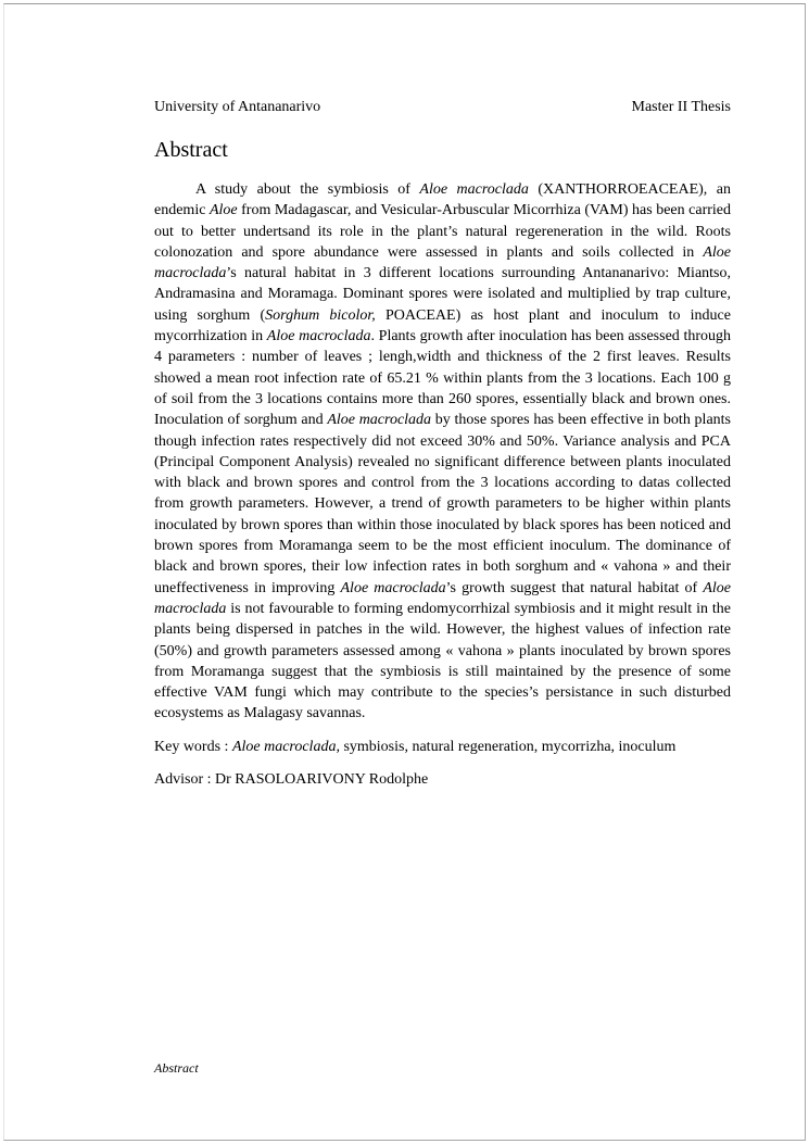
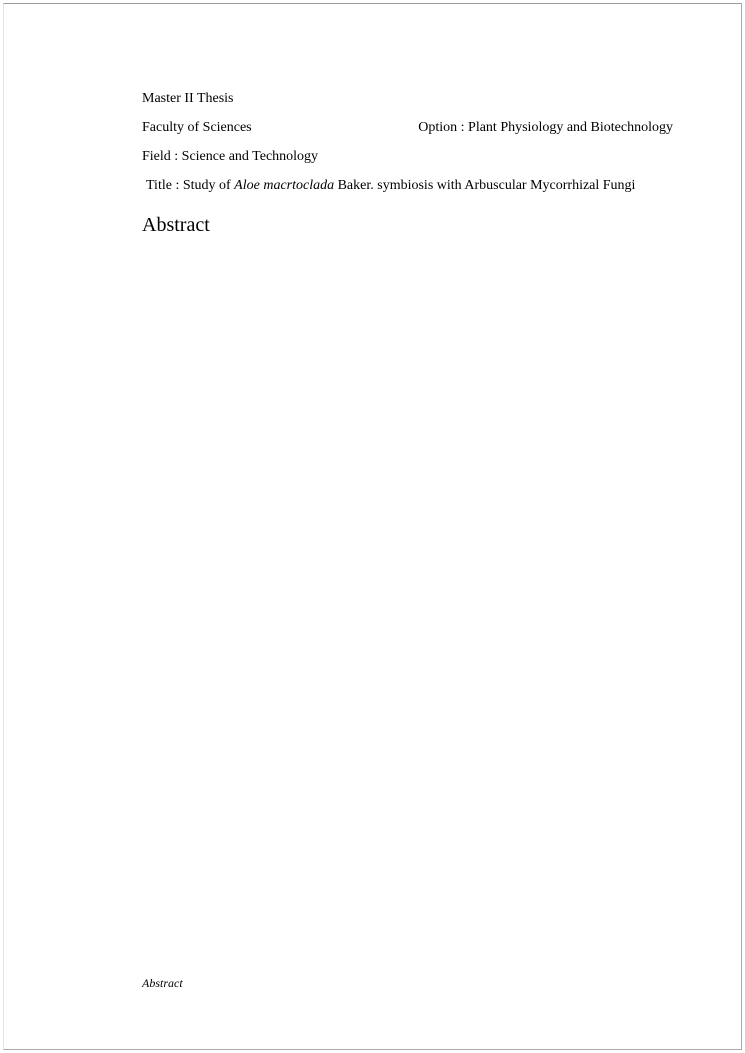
- University of Antananarivo
  Master II Thesis
+ Faculty of Sciences
+ Option : Plant Physiology and Biotechnology
+ Field : Science and Technology
+ Title : Study of Aloe macrtoclada Baker. symbiosis with Arbuscular Mycorrhizal Fungi
  Abstract
- A study about the symbiosis of Aloe macroclada (XANTHORROEACEAE), an endemic Aloe from Madagascar, and Vesicular-Arbuscular Micorrhiza (VAM) has been carried out to better undertsand its role in the plant’s natural regereneration in the wild. Roots colonozation and spore abundance were assessed in plants and soils collected in Aloe macroclada’s natural habitat in 3 different locations surrounding Antananarivo: Miantso, Andramasina and Moramaga. Dominant spores were isolated and multiplied by trap culture, using sorghum (Sorghum bicolor, POACEAE) as host plant and inoculum to induce mycorrhization in Aloe macroclada. Plants growth after inoculation has been assessed through 4 parameters : number of leaves ; lengh,width and thickness of the 2 first leaves. Results showed a mean root infection rate of 65.21 % within plants from the 3 locations. Each 100 g of soil from the 3 locations contains more than 260 spores, essentially black and brown ones. Inoculation of sorghum and Aloe macroclada by those spores has been effective in both plants though infection rates respectively did not exceed 30% and 50%. Variance analysis and PCA (Principal Component Analysis) revealed no significant difference between plants inoculated with black and brown spores and control from the 3 locations according to datas collected from growth parameters. However, a trend of growth parameters to be higher within plants inoculated by brown spores than within those inoculated by black spores has been noticed and brown spores from Moramanga seem to be the most efficient inoculum. The dominance of black and brown spores, their low infection rates in both sorghum and « vahona » and their uneffectiveness in improving Aloe macroclada’s growth suggest that natural habitat of Aloe macroclada is not favourable to forming endomycorrhizal symbiosis and it might result in the plants being dispersed in patches in the wild. However, the highest values of infection rate (50%) and growth parameters assessed among « vahona » plants inoculated by brown spores from Moramanga suggest that the symbiosis is still maintained by the presence of some effective VAM fungi which may contribute to the species’s persistance in such disturbed ecosystems as Malagasy savannas.
- Key words : Aloe macroclada, symbiosis, natural regeneration, mycorrizha, inoculum
- Advisor : Dr RASOLOARIVONY Rodolphe
  Abstract
